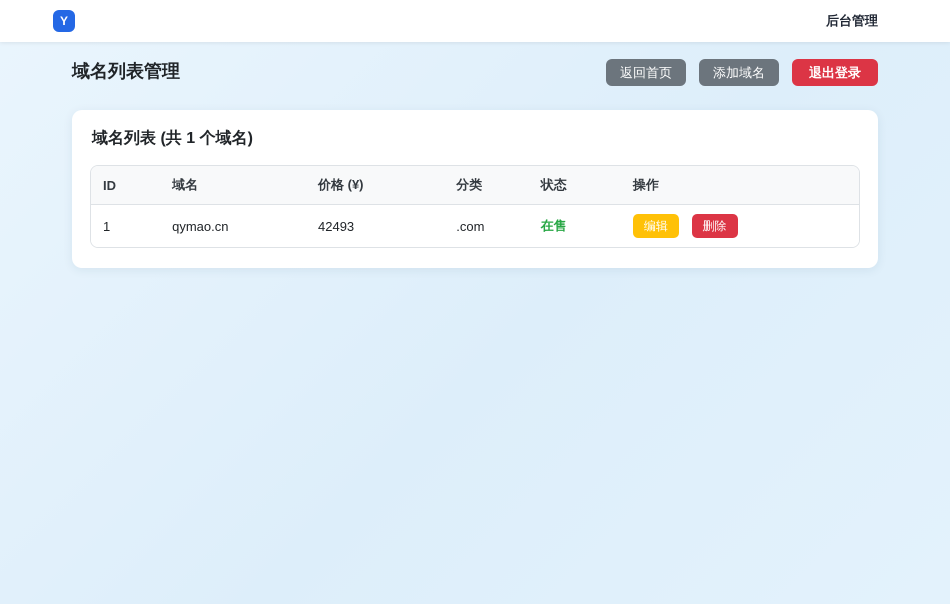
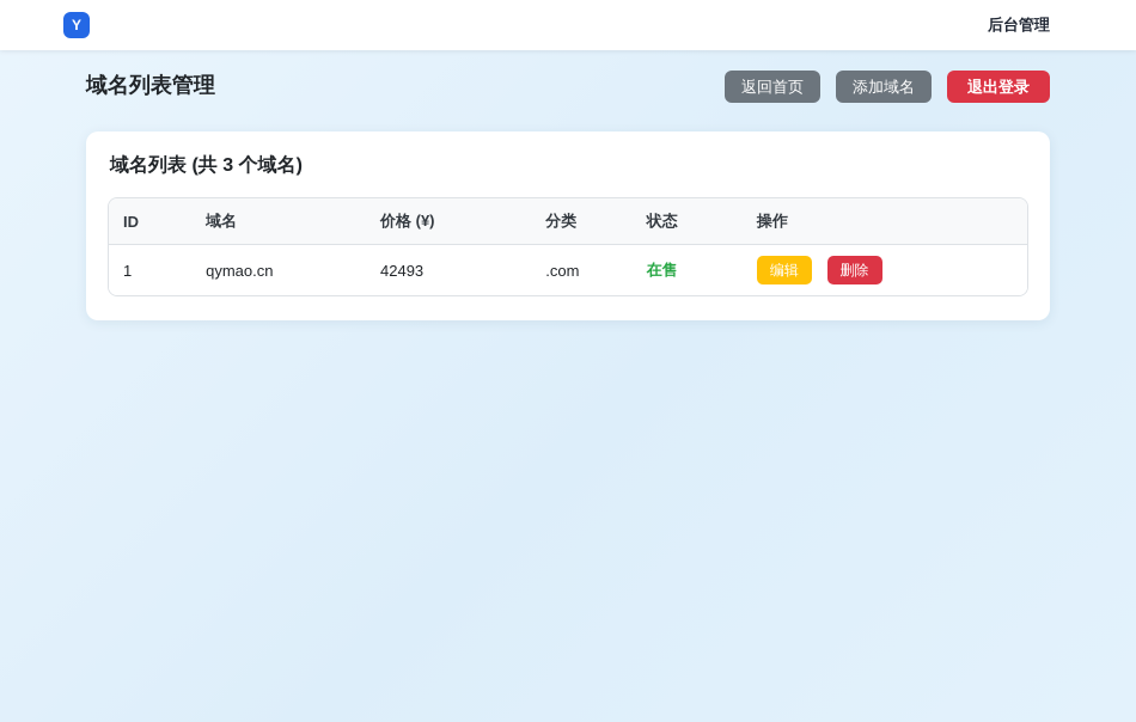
  Y
  后台管理
  域名列表管理
  返回首页
  添加域名
  退出登录
- 域名列表 (共 1 个域名)
+ 域名列表 (共 3 个域名)
  ID	域名	价格 (¥)	分类	状态	操作
  1	qymao.cn	42493	.com	在售	编辑 删除
